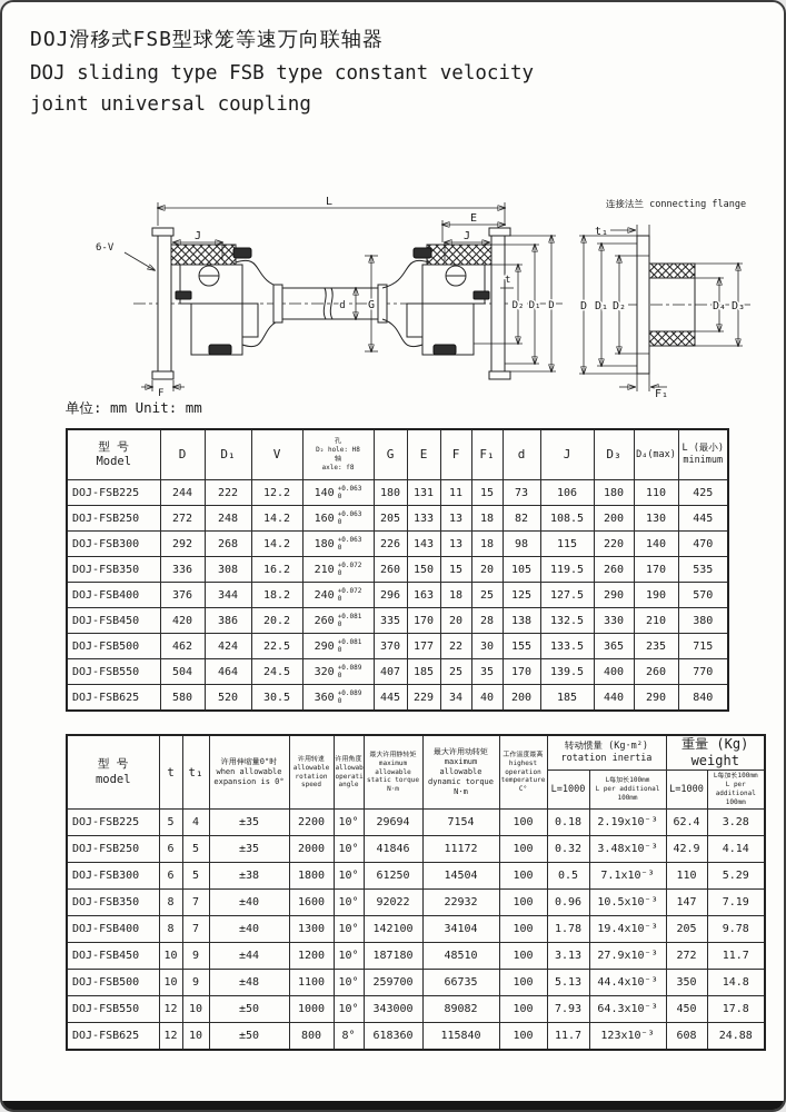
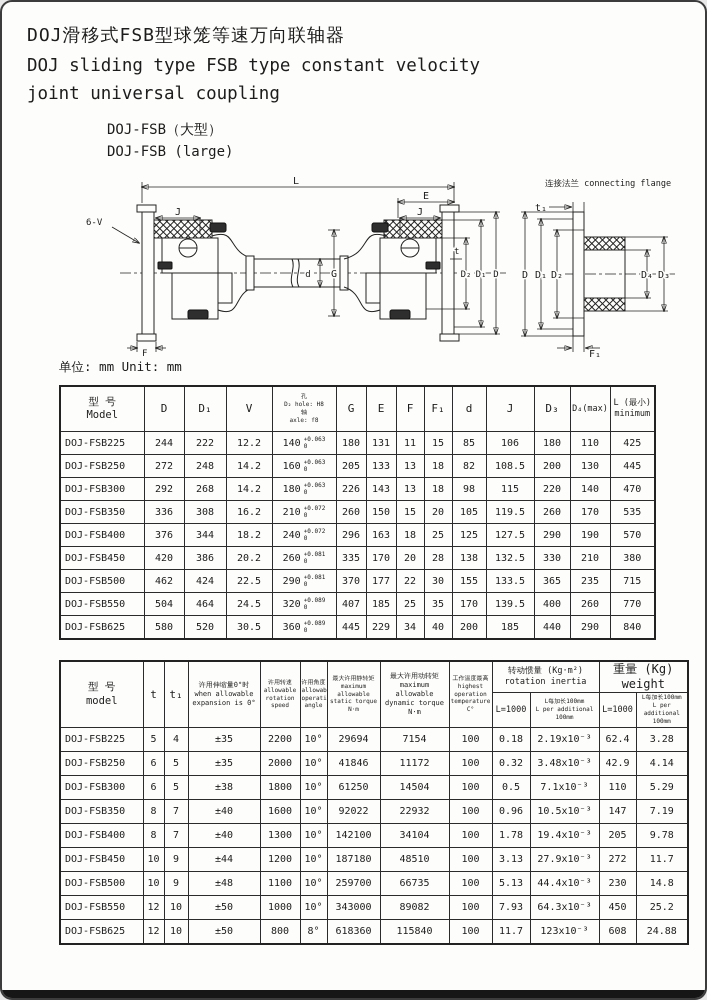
  DOJ滑移式FSB型球笼等速万向联轴器
  DOJ sliding type FSB type constant velocity
  joint universal coupling
+ DOJ-FSB（大型）
+ DOJ-FSB (large)
  L
  E
  J
  J
  6-V
  t
  d
  G
  D₂
  D₁
  D
  F
  连接法兰 connecting flange
  t₁
  D
  D₁
  D₂
  D₄
  D₃
  F₁
  单位: mm Unit: mm
- DOJ-FSB225	244	222	12.2	140	180	131	11	15	73	106	180	110	425
+ DOJ-FSB225	244	222	12.2	140	180	131	11	15	85	106	180	110	425
  DOJ-FSB250	272	248	14.2	160	205	133	13	18	82	108.5	200	130	445
  DOJ-FSB300	292	268	14.2	180	226	143	13	18	98	115	220	140	470
  DOJ-FSB350	336	308	16.2	210	260	150	15	20	105	119.5	260	170	535
  DOJ-FSB400	376	344	18.2	240	296	163	18	25	125	127.5	290	190	570
  DOJ-FSB450	420	386	20.2	260	335	170	20	28	138	132.5	330	210	380
  DOJ-FSB500	462	424	22.5	290	370	177	22	30	155	133.5	365	235	715
  DOJ-FSB550	504	464	24.5	320	407	185	25	35	170	139.5	400	260	770
  DOJ-FSB625	580	520	30.5	360	445	229	34	40	200	185	440	290	840
  DOJ-FSB225	5	4	±35	2200	10°	29694	7154	100	0.18	2.19x10⁻³	62.4	3.28
  DOJ-FSB250	6	5	±35	2000	10°	41846	11172	100	0.32	3.48x10⁻³	42.9	4.14
  DOJ-FSB300	6	5	±38	1800	10°	61250	14504	100	0.5	7.1x10⁻³	110	5.29
  DOJ-FSB350	8	7	±40	1600	10°	92022	22932	100	0.96	10.5x10⁻³	147	7.19
  DOJ-FSB400	8	7	±40	1300	10°	142100	34104	100	1.78	19.4x10⁻³	205	9.78
  DOJ-FSB450	10	9	±44	1200	10°	187180	48510	100	3.13	27.9x10⁻³	272	11.7
- DOJ-FSB500	10	9	±48	1100	10°	259700	66735	100	5.13	44.4x10⁻³	350	14.8
+ DOJ-FSB500	10	9	±48	1100	10°	259700	66735	100	5.13	44.4x10⁻³	230	14.8
- DOJ-FSB550	12	10	±50	1000	10°	343000	89082	100	7.93	64.3x10⁻³	450	17.8
+ DOJ-FSB550	12	10	±50	1000	10°	343000	89082	100	7.93	64.3x10⁻³	450	25.2
  DOJ-FSB625	12	10	±50	800	8°	618360	115840	100	11.7	123x10⁻³	608	24.88
